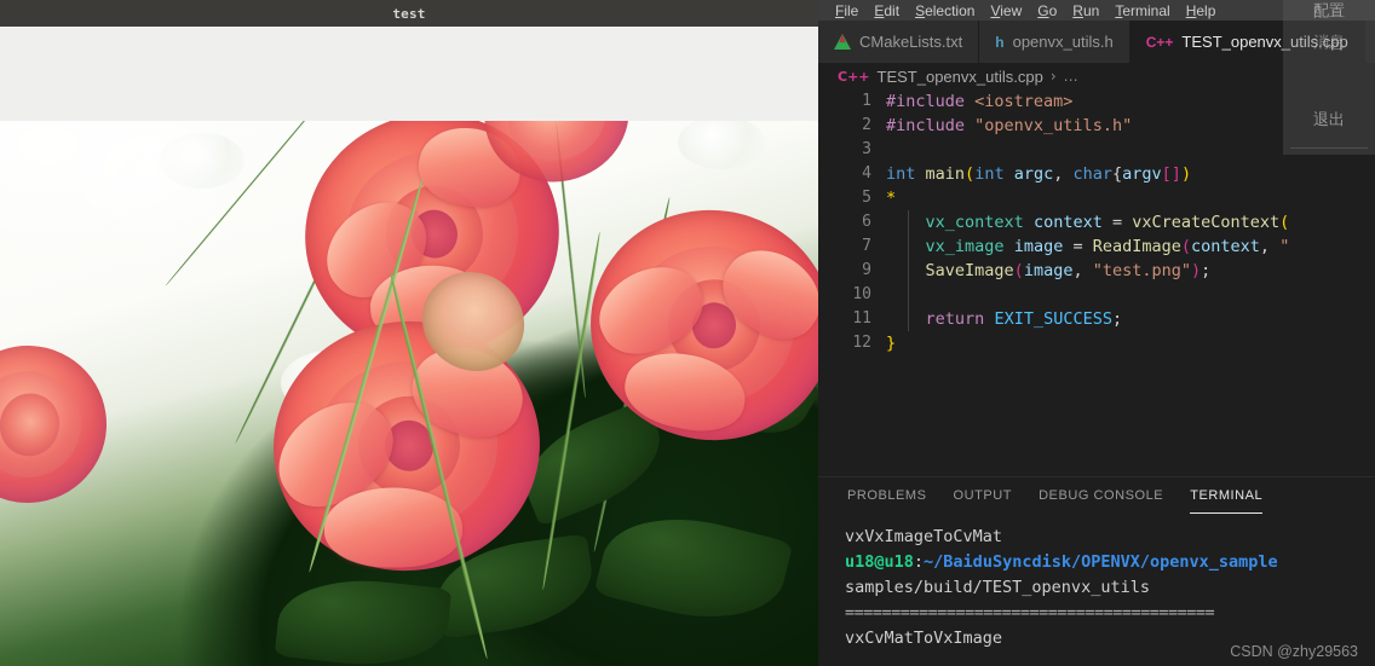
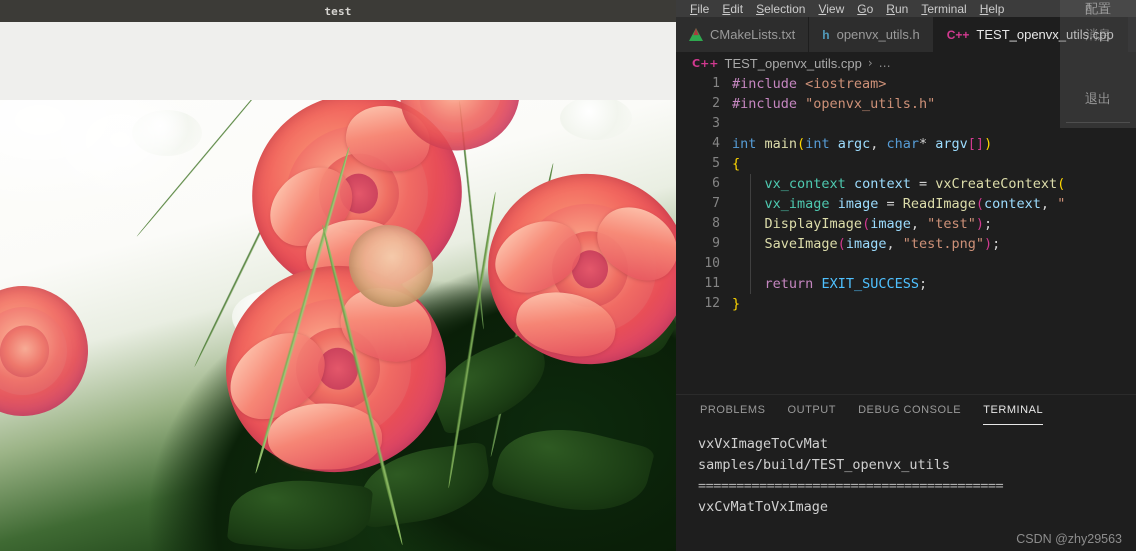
  test
  File
  Edit
  Selection
  View
  Go
  Run
  Terminal
  Help
  CMakeLists.txt
  h
  openvx_utils.h
  C++
  TEST_openvx_utils.cpp
  C++
  TEST_openvx_utils.cpp
  ›
  …
  1
  #include <iostream>
  2
  #include "openvx_utils.h"
  3
  4
- int main(int argc, char{argv[])
+ int main(int argc, char* argv[])
  5
- *
+ {
  6
  vx_context context = vxCreateContext(
  7
  vx_image image = ReadImage(context, "
+ 8
+ DisplayImage(image, "test");
  9
  SaveImage(image, "test.png");
  10
  11
  return EXIT_SUCCESS;
  12
  }
  PROBLEMS
  OUTPUT
  DEBUG CONSOLE
  TERMINAL
  vxVxImageToCvMat
- u18@u18:~/BaiduSyncdisk/OPENVX/openvx_sample
  samples/build/TEST_openvx_utils
  ========================================
  vxCvMatToVxImage
  CSDN @zhy29563
  配置
  消息
  退出
